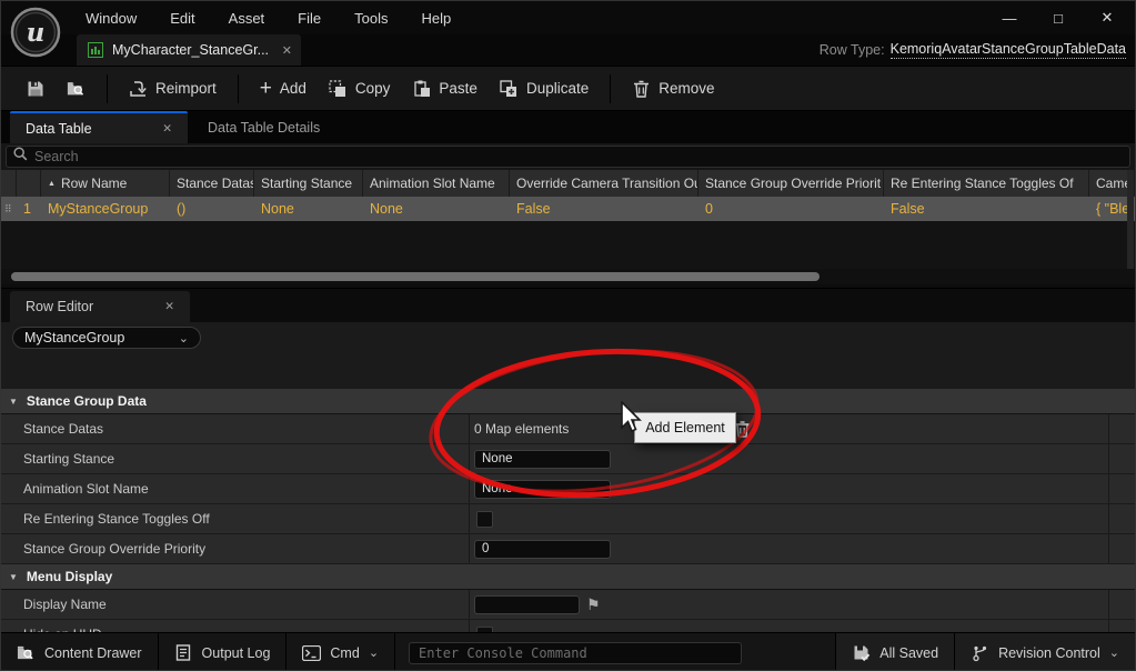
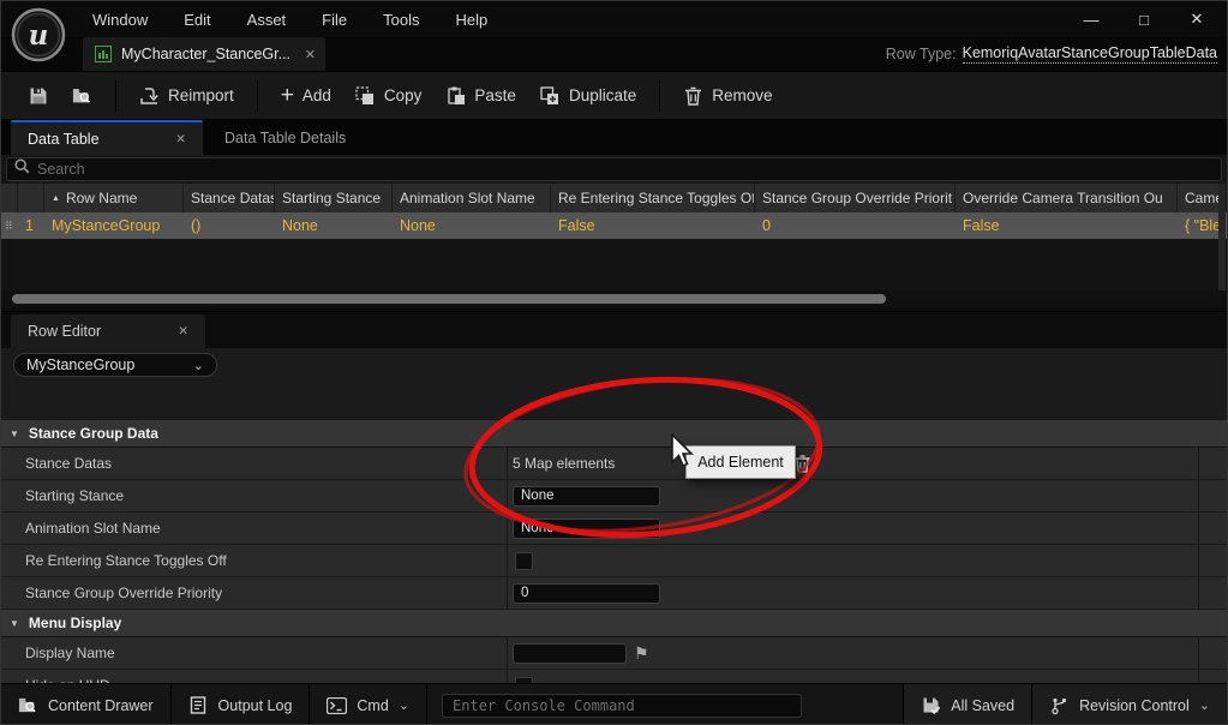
  Window
  Edit
  Asset
  File
  Tools
  Help
  —
  □
  ✕
  u
  MyCharacter_StanceGr...
  ✕
  Row Type:
  KemoriqAvatarStanceGroupTableData
  Reimport
  +
  Add
  Copy
  Paste
  Duplicate
  Remove
  Data Table
  ✕
  Data Table Details
  Search
  Row Name
  Stance Datas
  Starting Stance
  Animation Slot Name
- Override Camera Transition Ou
+ Re Entering Stance Toggles Of
  Stance Group Override Priorit
- Re Entering Stance Toggles Of
+ Override Camera Transition Ou
  Cam
  ⠿
  1
  MyStanceGroup
  ()
  None
  None
  False
  0
  False
  { "Ble
  Row Editor
  ✕
  MyStanceGroup
  ⌄
  ▼
  Stance Group Data
  Stance Datas
- 0 Map elements
+ 5 Map elements
  Starting Stance
  None
  Animation Slot Name
  Re Entering Stance Toggles Off
  Stance Group Override Priority
  0
  ▼
  Menu Display
  Display Name
  ⚑
  Content Drawer
  Output Log
  Cmd
  ⌄
  Enter Console Command
  All Saved
  Revision Control
  ⌄
  Add Element
